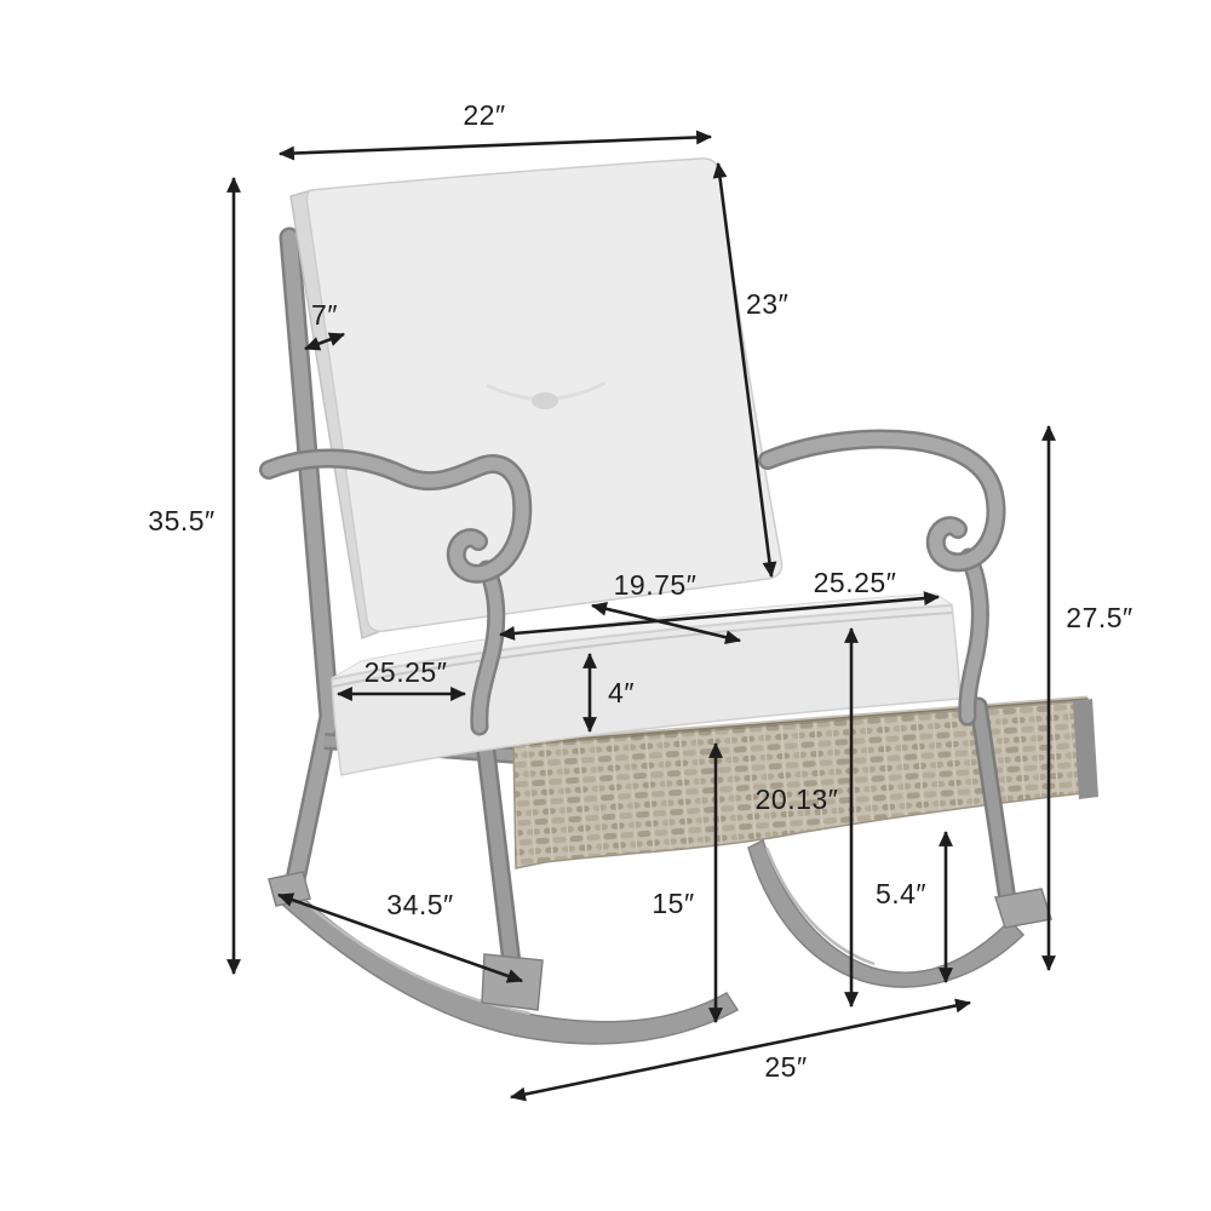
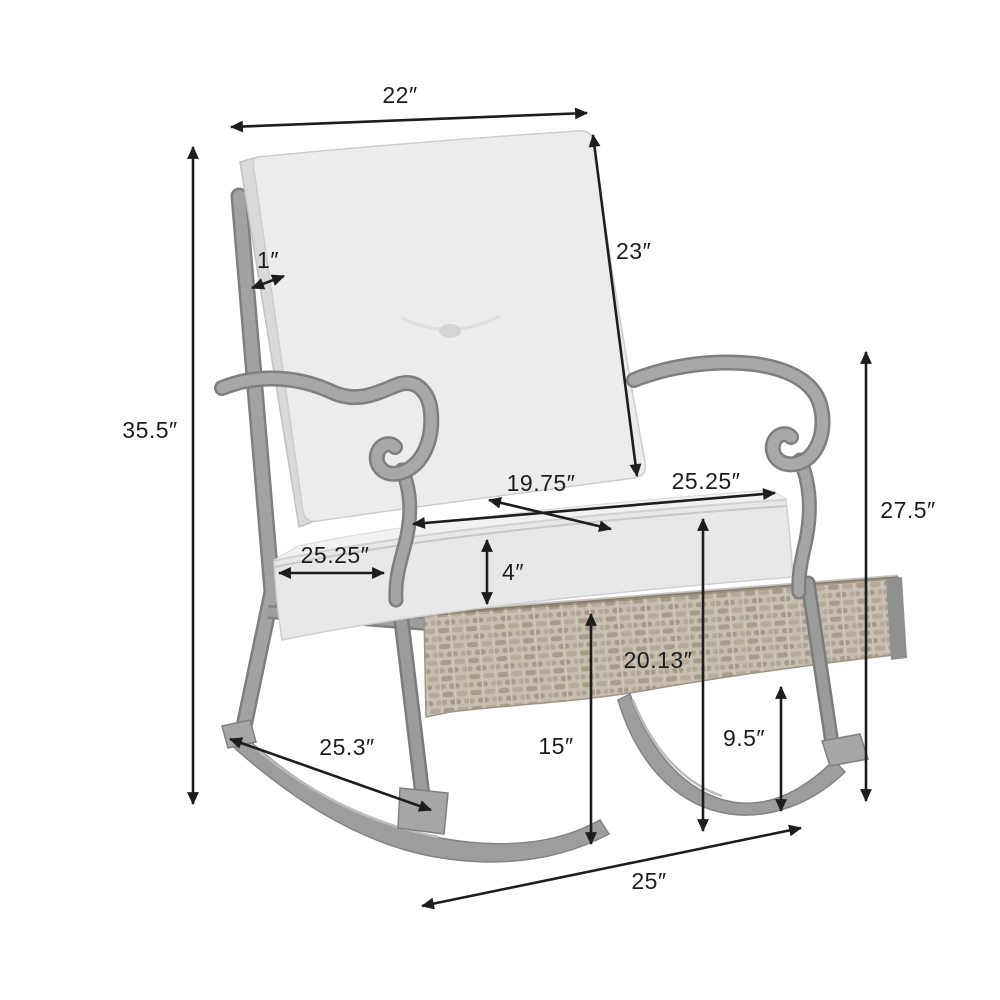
  22″
  23″
- 7″
+ 1″
  35.5″
  25.25″
  25.25″
  19.75″
  4″
  27.5″
  20.13″
  15″
- 5.4″
+ 9.5″
- 34.5″
+ 25.3″
  25″
